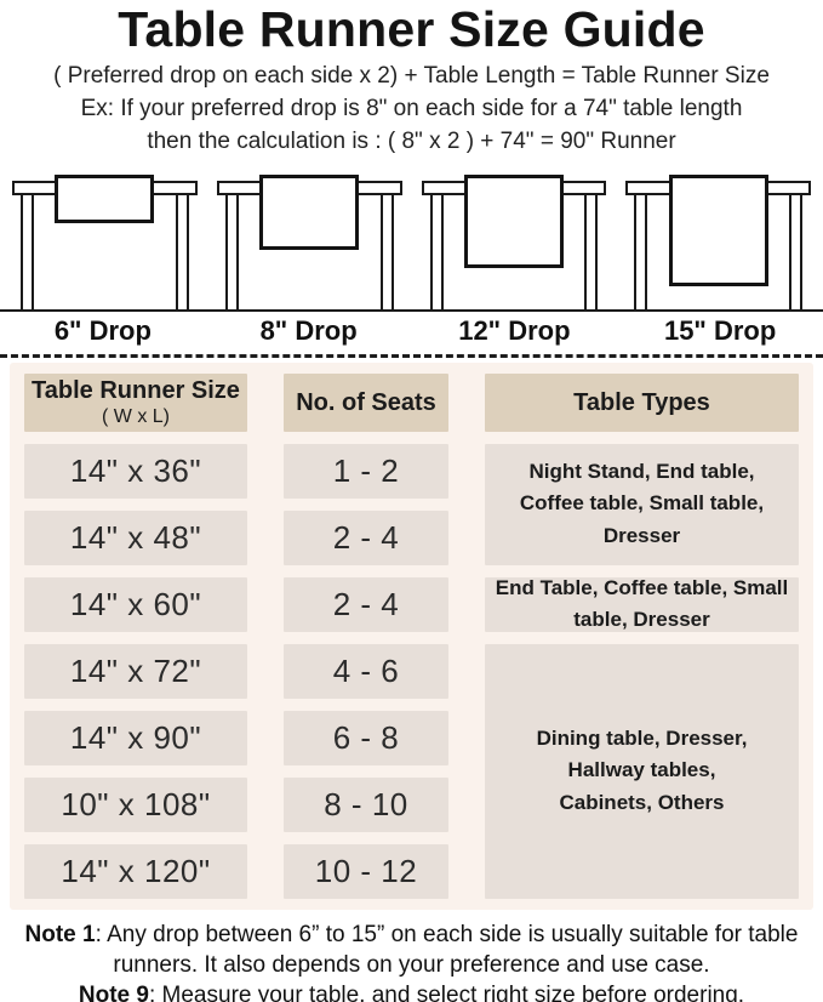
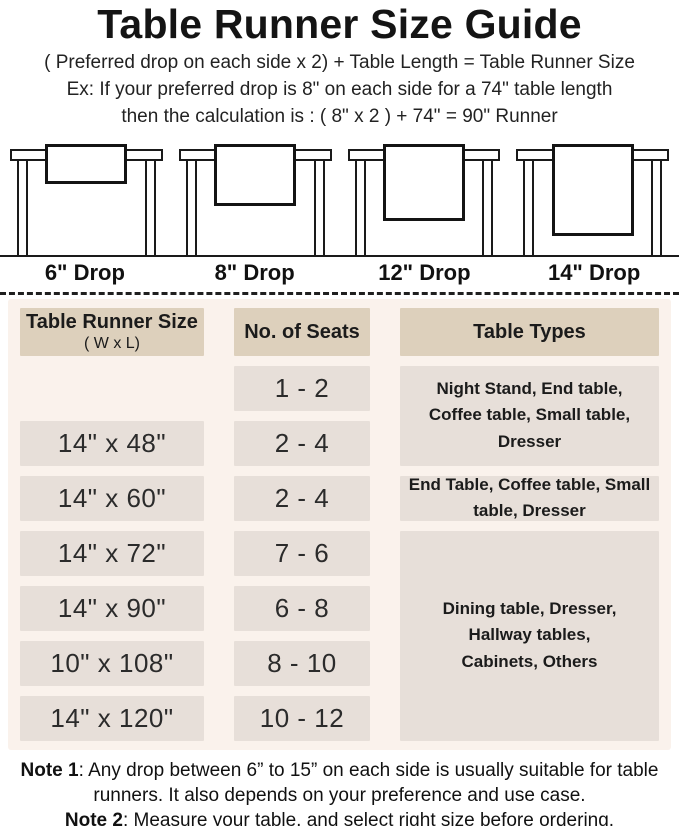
  Table Runner Size Guide
  ( Preferred drop on each side x 2) + Table Length = Table Runner Size
  Ex: If your preferred drop is 8" on each side for a 74" table length
  then the calculation is : ( 8" x 2 ) + 74" = 90" Runner
  6" Drop
  8" Drop
  12" Drop
- 15" Drop
+ 14" Drop
  Table Runner Size
  ( W x L)
  No. of Seats
  Table Types
- 14" x 36"
  1 - 2
  14" x 48"
  2 - 4
  14" x 60"
  2 - 4
  14" x 72"
- 4 - 6
+ 7 - 6
  14" x 90"
  6 - 8
  10" x 108"
  8 - 10
  14" x 120"
  10 - 12
  Night Stand, End table, Coffee table, Small table, Dresser
  End Table, Coffee table, Small table, Dresser
  Dining table, Dresser, Hallway tables, Cabinets, Others
  Note 1: Any drop between 6” to 15” on each side is usually suitable for table runners. It also depends on your preference and use case.
- Note 9: Measure your table, and select right size before ordering.
+ Note 2: Measure your table, and select right size before ordering.
